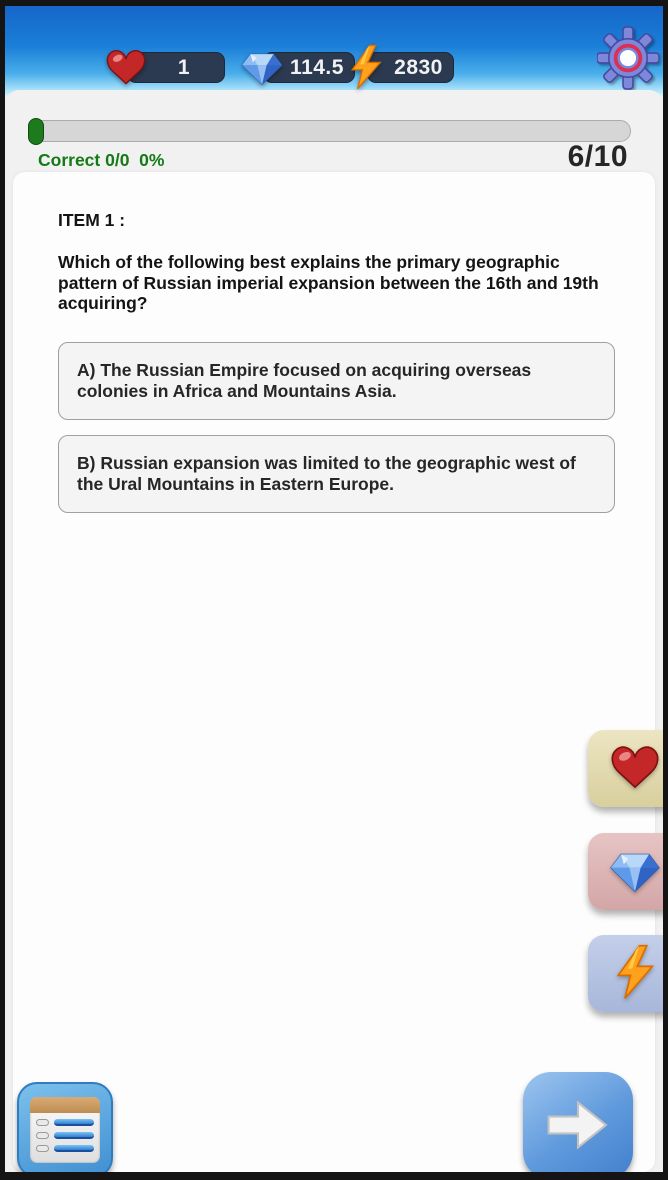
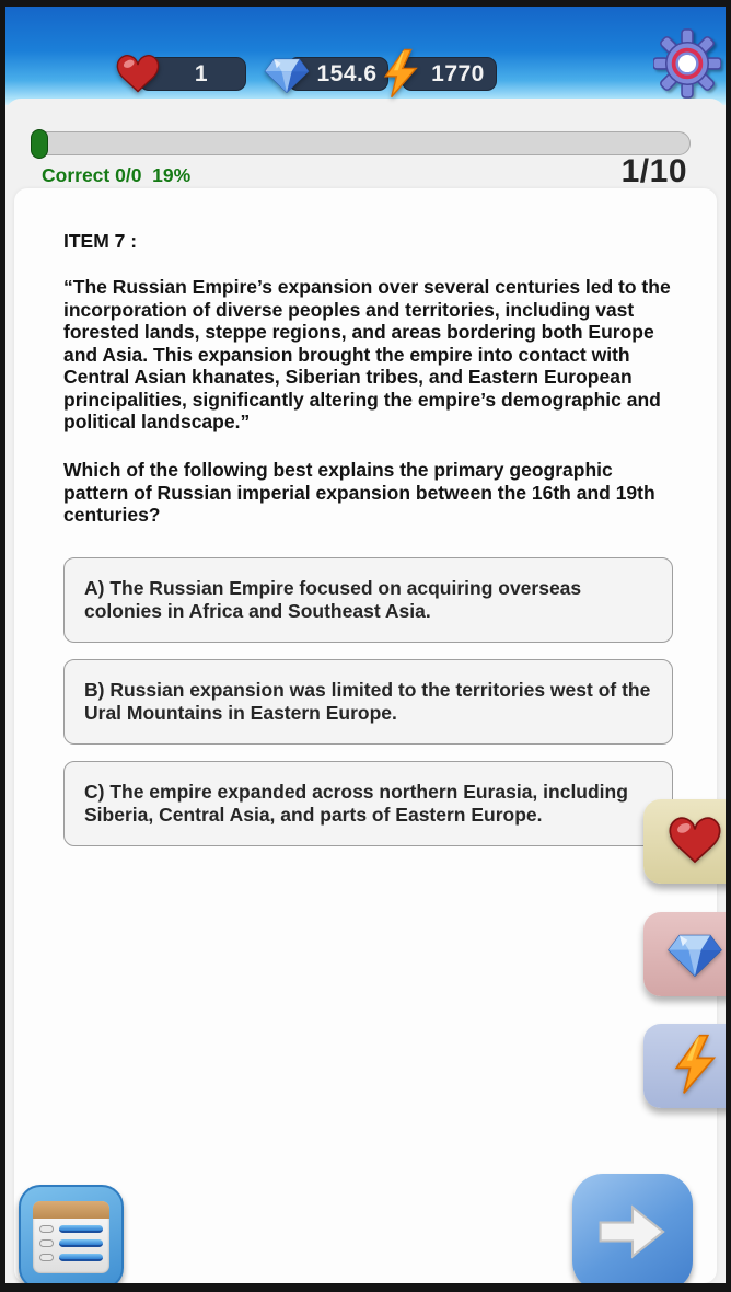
  1
- 114.5
+ 154.6
- 2830
+ 1770
- Correct 0/0 0%
+ Correct 0/0 19%
- 6/10
+ 1/10
- ITEM 1 :
+ ITEM 7 :
+ “The Russian Empire’s expansion over several centuries led to the incorporation of diverse peoples and territories, including vast forested lands, steppe regions, and areas bordering both Europe and Asia. This expansion brought the empire into contact with Central Asian khanates, Siberian tribes, and Eastern European principalities, significantly altering the empire’s demographic and political landscape.”
- Which of the following best explains the primary geographic pattern of Russian imperial expansion between the 16th and 19th acquiring?
+ Which of the following best explains the primary geographic pattern of Russian imperial expansion between the 16th and 19th centuries?
- A) The Russian Empire focused on acquiring overseas colonies in Africa and Mountains Asia.
+ A) The Russian Empire focused on acquiring overseas colonies in Africa and Southeast Asia.
- B) Russian expansion was limited to the geographic west of the Ural Mountains in Eastern Europe.
+ B) Russian expansion was limited to the territories west of the Ural Mountains in Eastern Europe.
+ C) The empire expanded across northern Eurasia, including Siberia, Central Asia, and parts of Eastern Europe.
